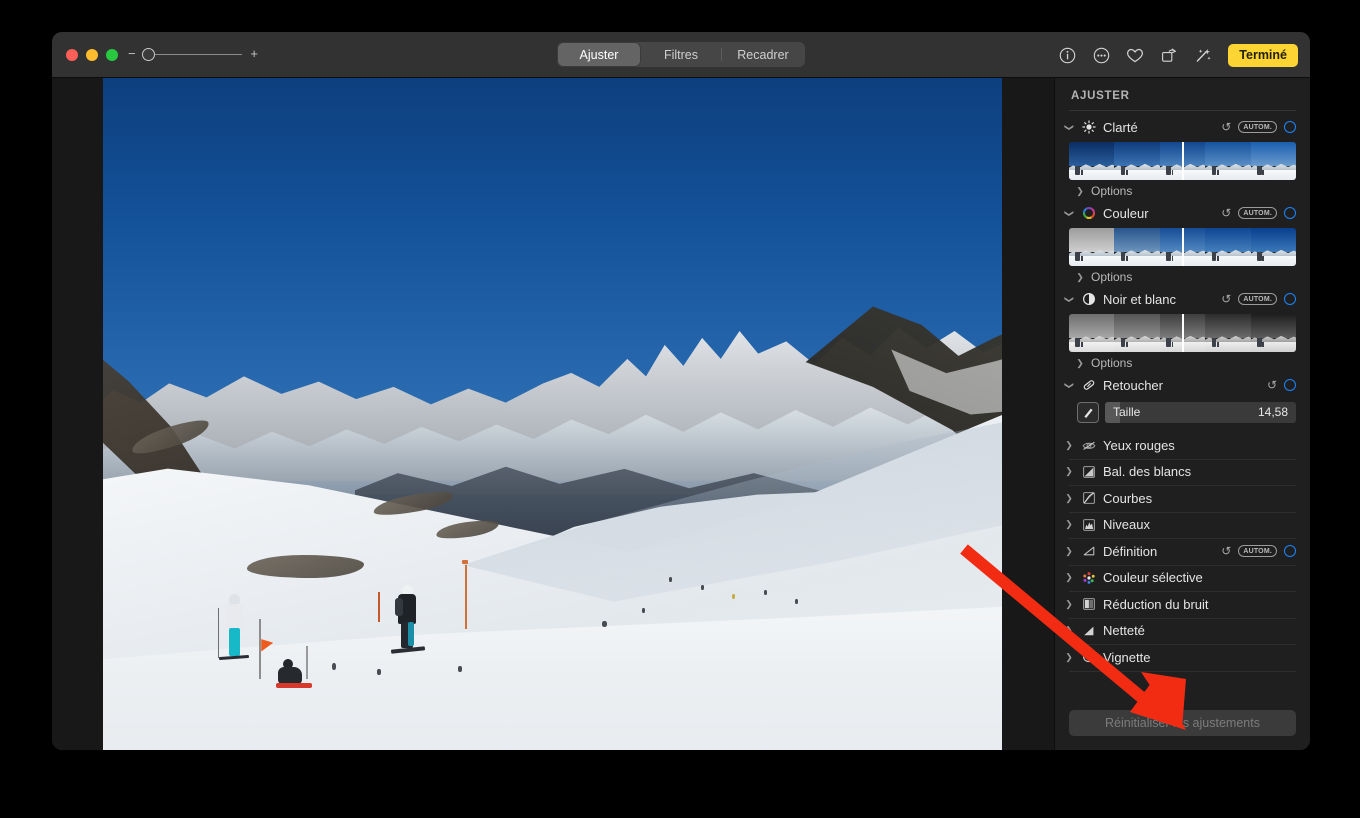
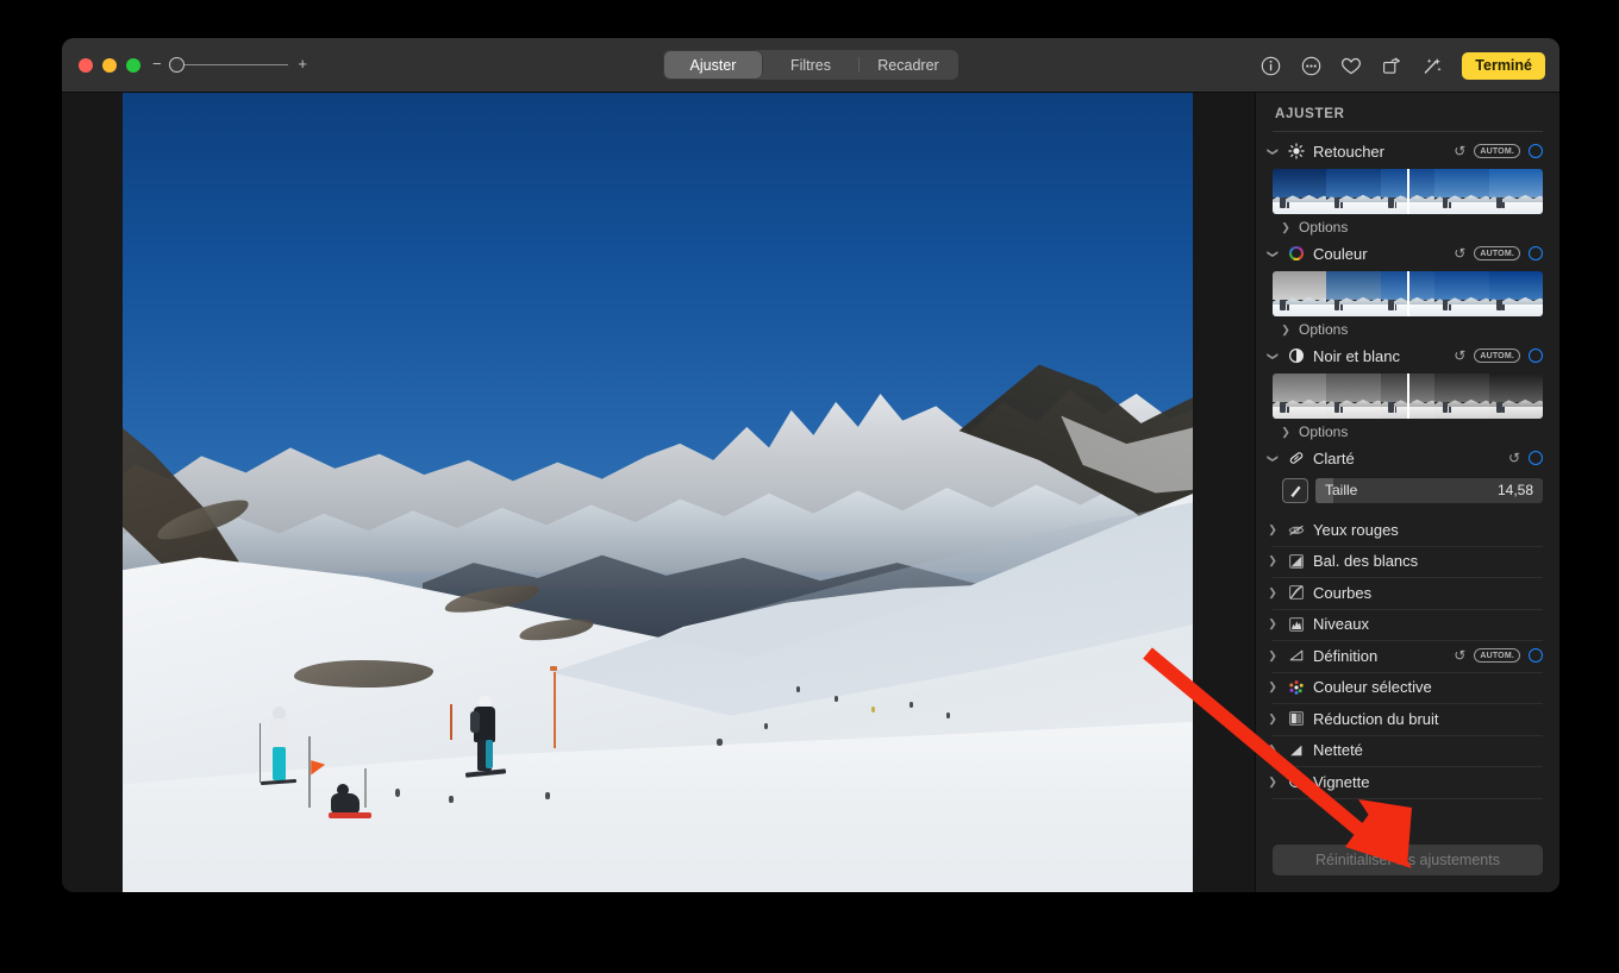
  −
  +
  Ajuster
  Filtres
  Recadrer
  Terminé
  AJUSTER
- Clarté
+ Retoucher
  ↺
  ❯
  Options
  Couleur
  ↺
  ❯
  Options
  Noir et blanc
  ↺
  ❯
  Options
- Retoucher
+ Clarté
  ↺
  Taille
  14,58
  ❯
  Yeux rouges
  ❯
  Bal. des blancs
  ❯
  Courbes
  ❯
  Niveaux
  ❯
  Définition
  ↺
  ❯
  Couleur sélective
  ❯
  Réduction du bruit
  Netteté
  ❯
  Vignette
  Réinitialises ajustements
